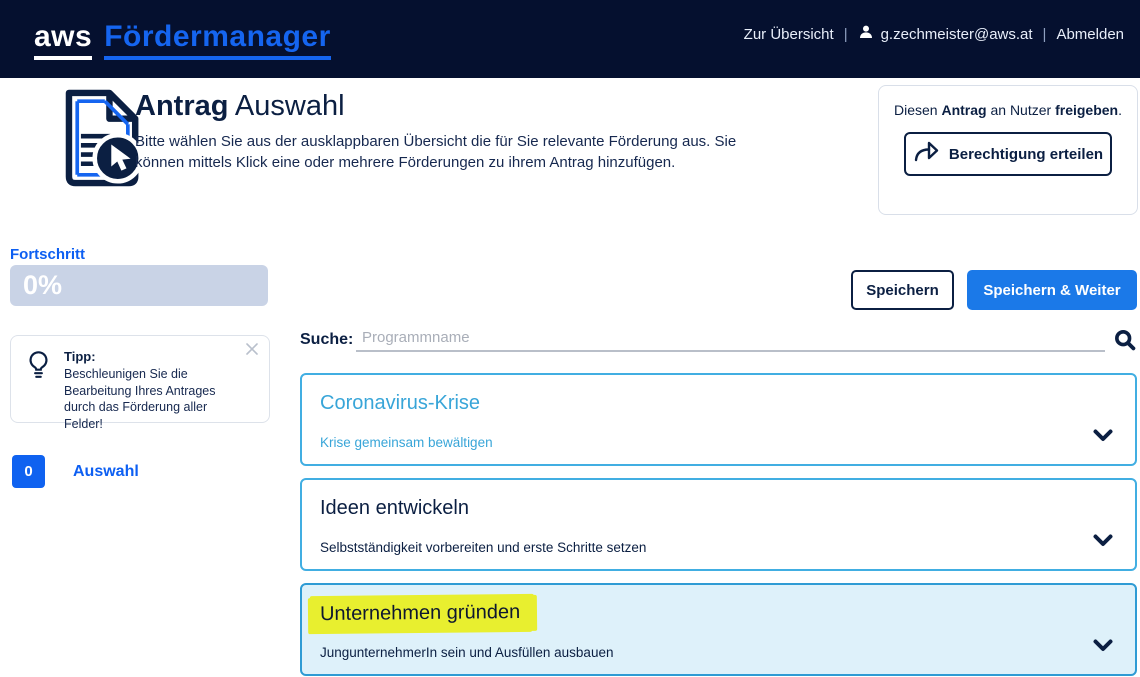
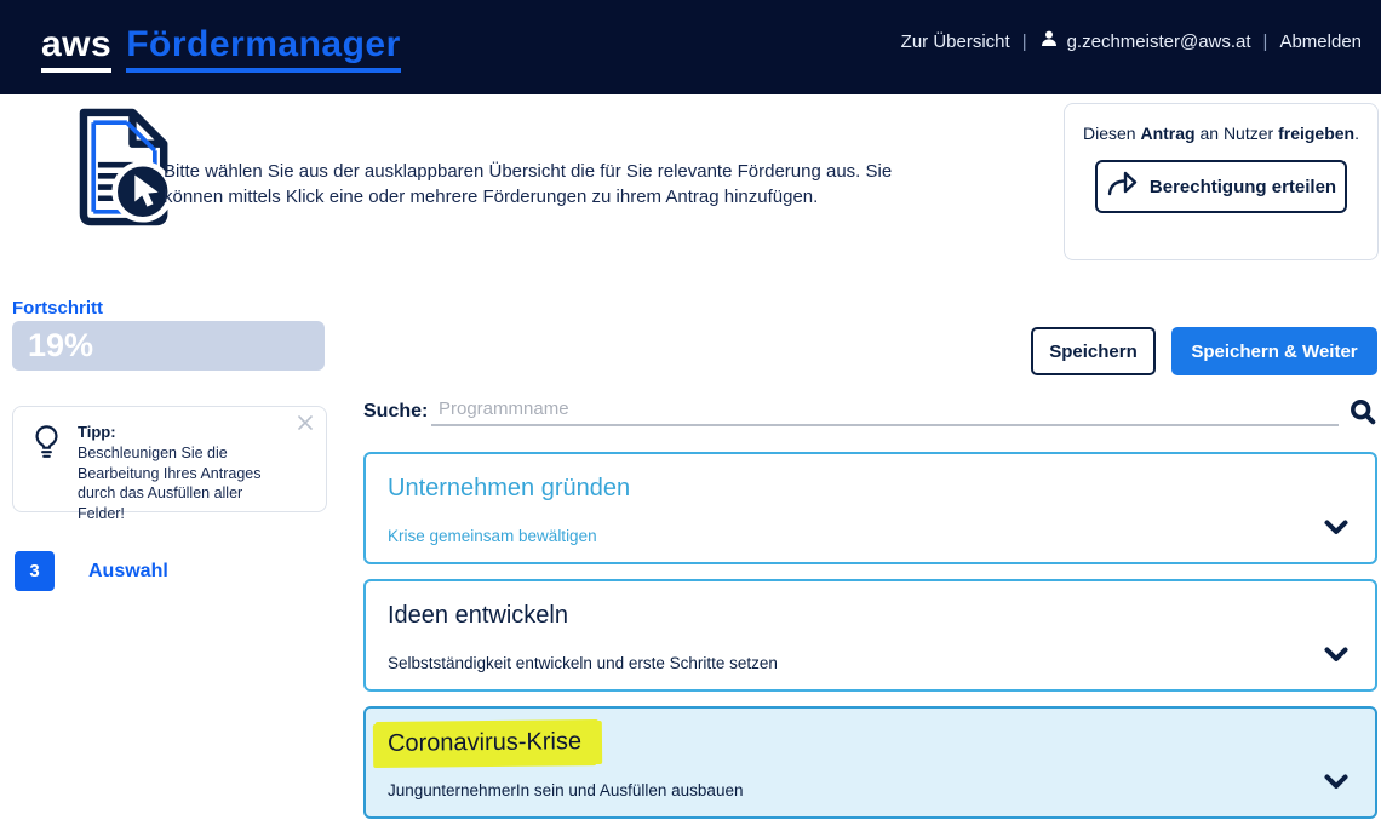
  aws
  Fördermanager
  Zur Übersicht
  |
  g.zechmeister@aws.at
  |
  Abmelden
- Antrag Auswahl
  Bitte wählen Sie aus der ausklappbaren Übersicht die für Sie relevante Förderung aus. Sie können mittels Klick eine oder mehrere Förderungen zu ihrem Antrag hinzufügen.
  Diesen Antrag an Nutzer freigeben.
  Berechtigung erteilen
  Fortschritt
- 0%
+ 19%
  Speichern
  Speichern & Weiter
  Tipp:
- Beschleunigen Sie die Bearbeitung Ihres Antrages durch das Förderung aller Felder!
+ Beschleunigen Sie die Bearbeitung Ihres Antrages durch das Ausfüllen aller Felder!
- 0
+ 3
  Auswahl
  Suche:
  Programmname
- Coronavirus-Krise
+ Unternehmen gründen
  Krise gemeinsam bewältigen
  Ideen entwickeln
- Selbstständigkeit vorbereiten und erste Schritte setzen
+ Selbstständigkeit entwickeln und erste Schritte setzen
- Unternehmen gründen
+ Coronavirus-Krise
  JungunternehmerIn sein und Ausfüllen ausbauen
